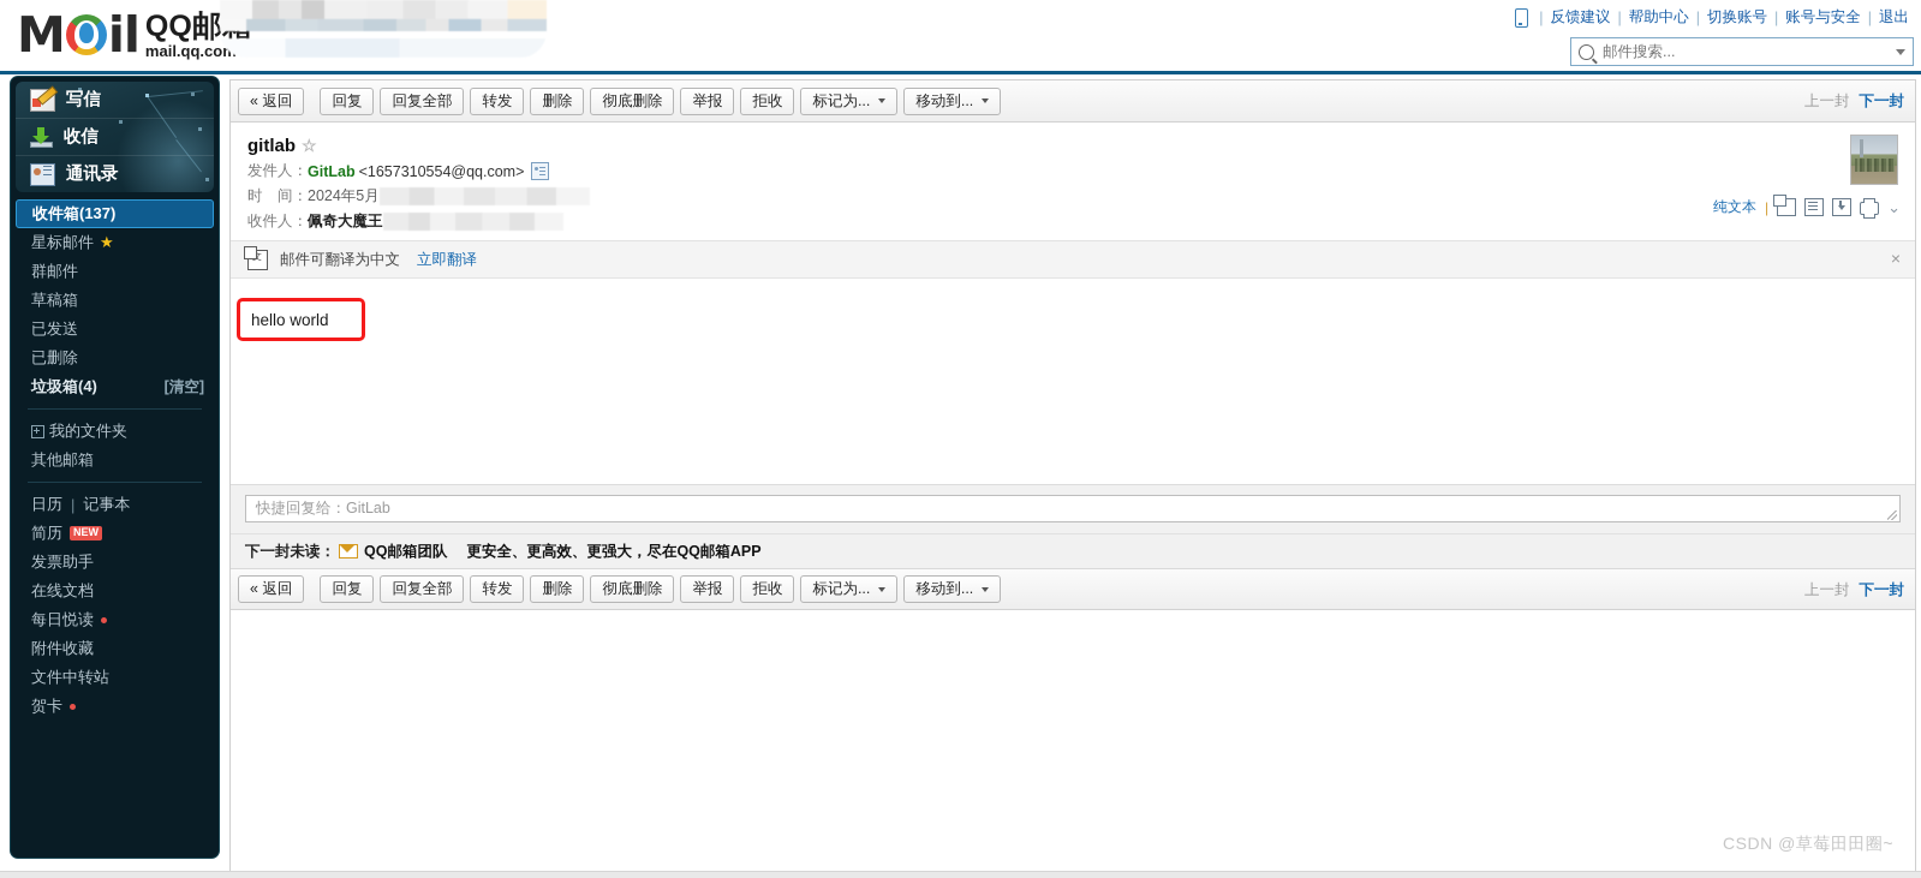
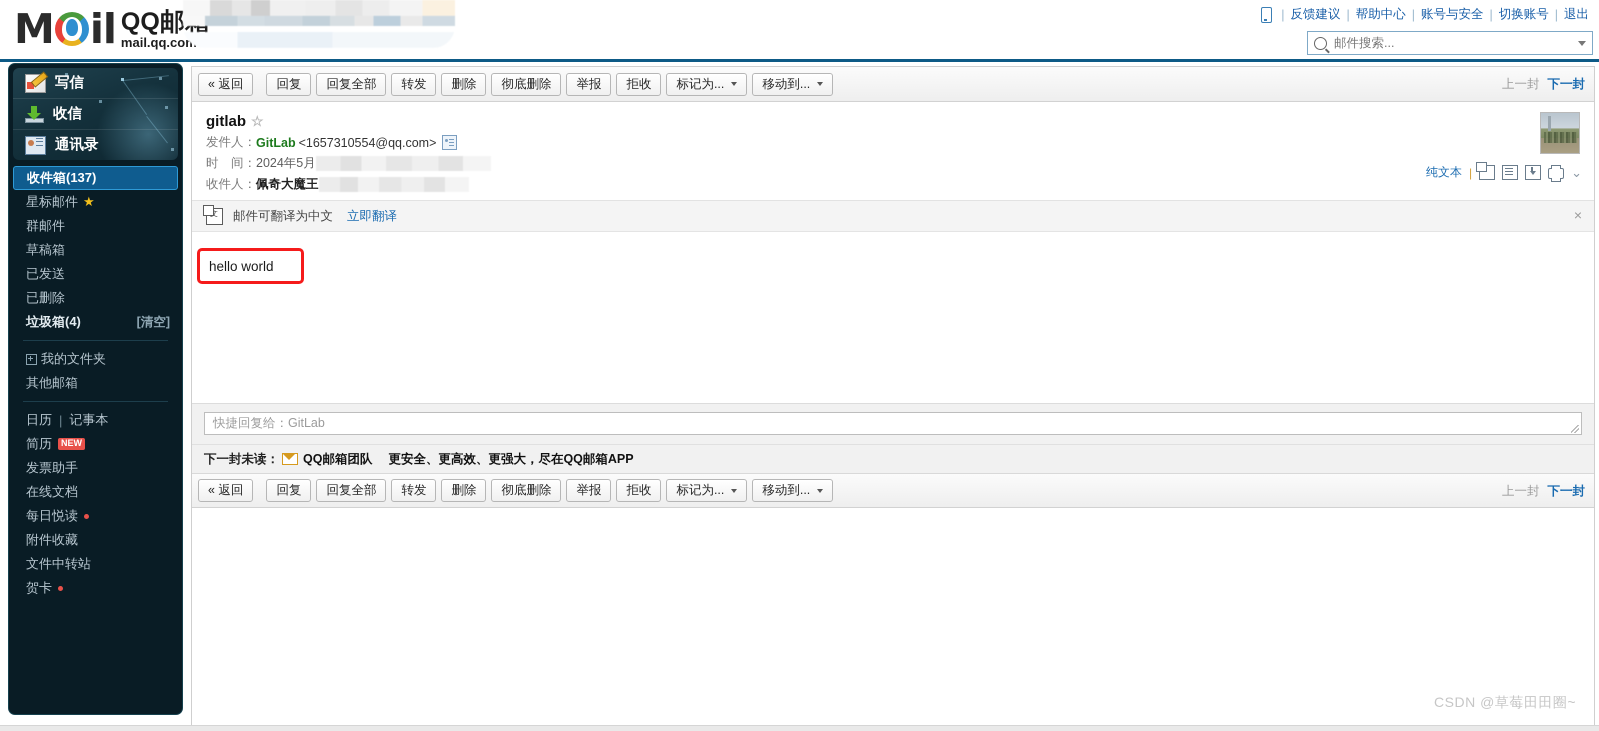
  M
  il
  QQ邮
  mail.qq.co
  |
  反馈建议
  |
  帮助中心
  |
- 切换账号
+ 账号与安全
  |
- 账号与安全
+ 切换账号
  |
  退出
  邮件搜索...
  写信
  收信
  通讯录
  收件箱(137)
  星标邮件
  ★
  群邮件
  草稿箱
  已发送
  已删除
  垃圾箱(4)
  [清空]
  我的文件夹
  其他邮箱
  日历
  |
  记事本
  简历
  NEW
  发票助手
  在线文档
  每日悦读
  附件收藏
  文件中转站
  贺卡
  « 返回
  回复
  回复全部
  转发
  删除
  彻底删除
  举报
  拒收
  标记为...
  移动到...
  上一封
  下一封
  gitlab
  ☆
  发件人：
  GitLab
  <1657310554@qq.com>
  时 间：
  2024年5月
  收件人：
  佩奇大魔王
  纯文本
  |
  ⌄
  邮件可翻译为中文
  立即翻译
  ×
  hello world
  快捷回复给：GitLab
  下一封未读：
  QQ邮箱团队
  更安全、更高效、更强大，尽在QQ邮箱APP
  « 返回
  回复
  回复全部
  转发
  删除
  彻底删除
  举报
  拒收
  标记为...
  移动到...
  上一封
  下一封
  CSDN @草莓田田圈~
